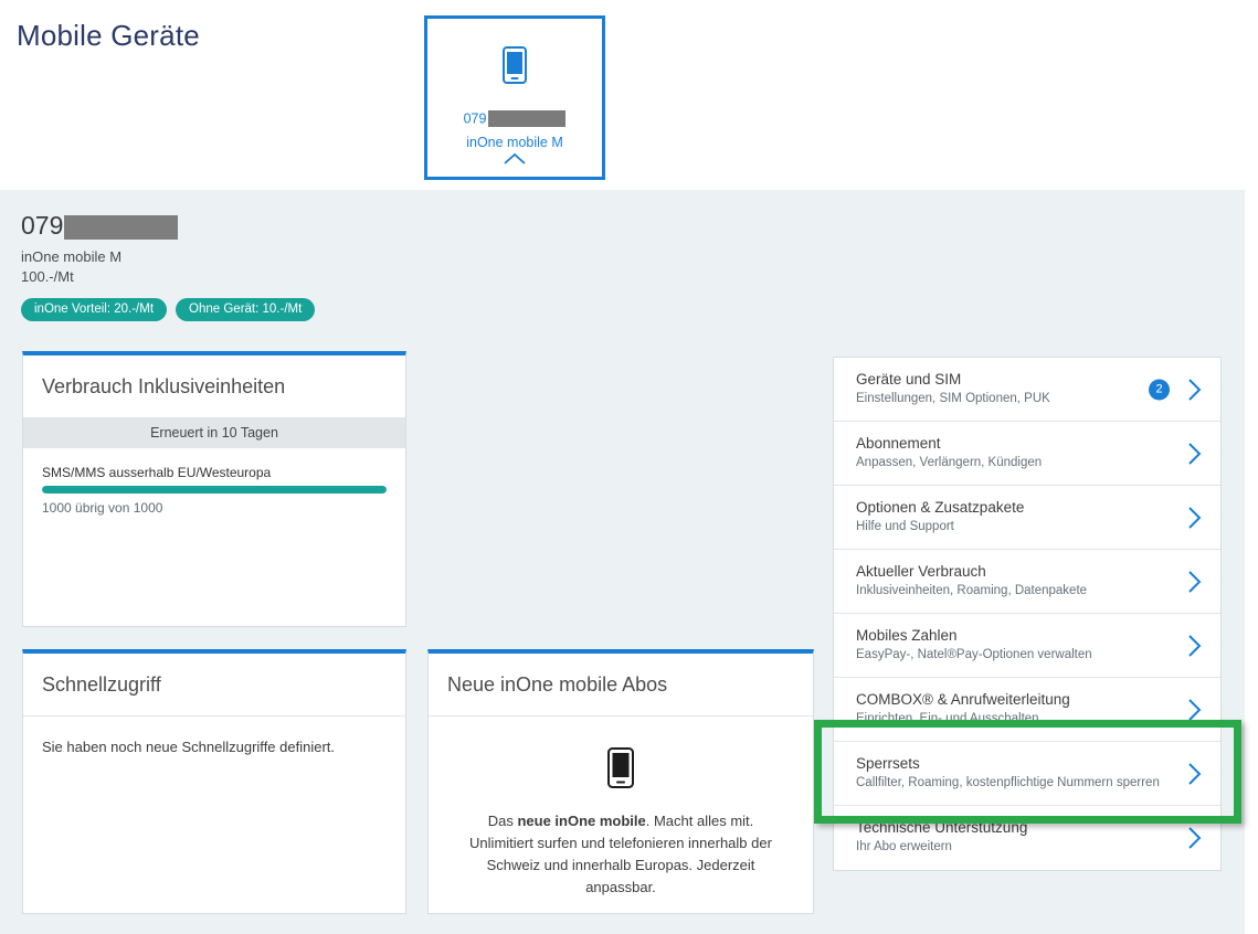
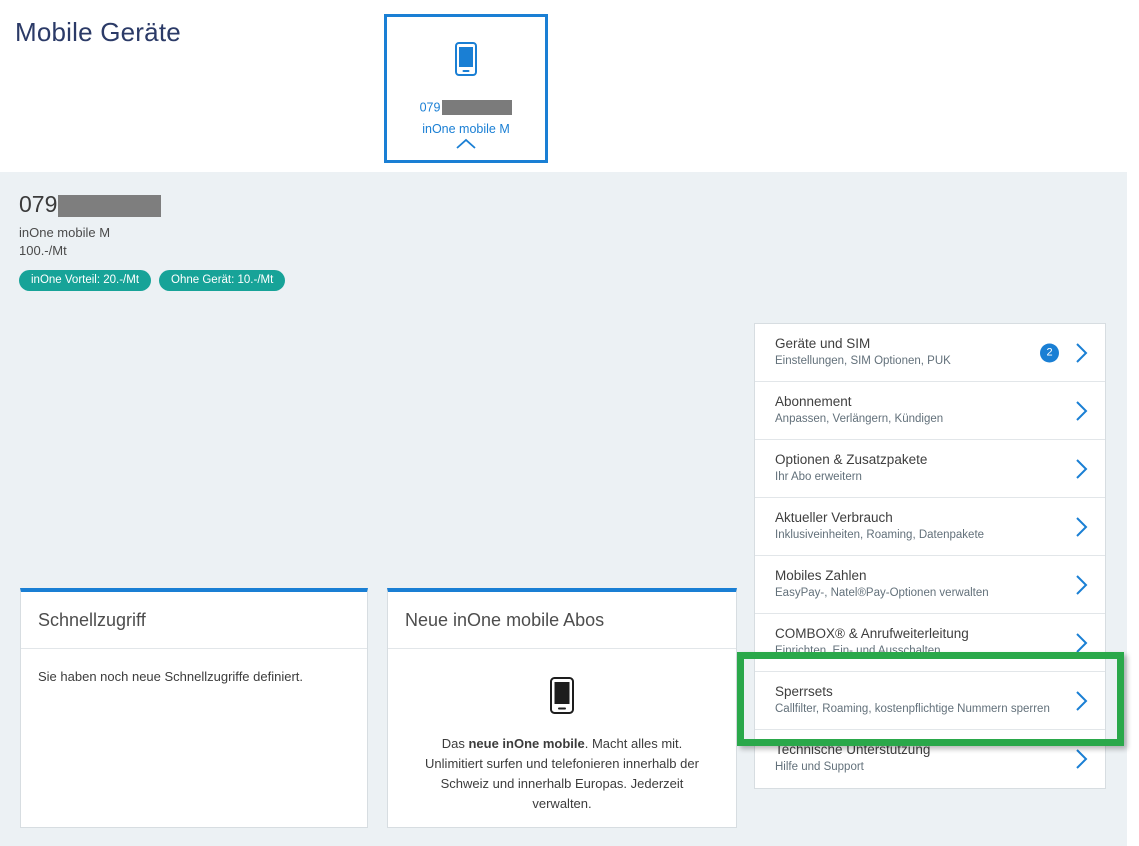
  Mobile Geräte
  079
  inOne mobile M
  079
  inOne mobile M
  100.-/Mt
  inOne Vorteil: 20.-/Mt
  Ohne Gerät: 10.-/Mt
- Verbrauch Inklusiveinheiten
- Erneuert in 10 Tagen
- SMS/MMS ausserhalb EU/Westeuropa
- 1000 übrig von 1000
  Schnellzugriff
  Sie haben noch neue Schnellzugriffe definiert.
  Neue inOne mobile Abos
- Das neue inOne mobile. Macht alles mit. Unlimitiert surfen und telefonieren innerhalb der Schweiz und innerhalb Europas. Jederzeit anpassbar.
+ Das neue inOne mobile. Macht alles mit. Unlimitiert surfen und telefonieren innerhalb der Schweiz und innerhalb Europas. Jederzeit verwalten.
  Geräte und SIM
  Einstellungen, SIM Optionen, PUK
  2
  Abonnement
  Anpassen, Verlängern, Kündigen
  Optionen & Zusatzpakete
- Hilfe und Support
+ Ihr Abo erweitern
  Aktueller Verbrauch
  Inklusiveinheiten, Roaming, Datenpakete
  Mobiles Zahlen
  EasyPay-, Natel®Pay-Optionen verwalten
  COMBOX® & Anrufweiterleitung
  Einrichten, Ein- und Ausschalten
  Sperrsets
  Callfilter, Roaming, kostenpflichtige Nummern sperren
  Technische Unterstützung
- Ihr Abo erweitern
+ Hilfe und Support
